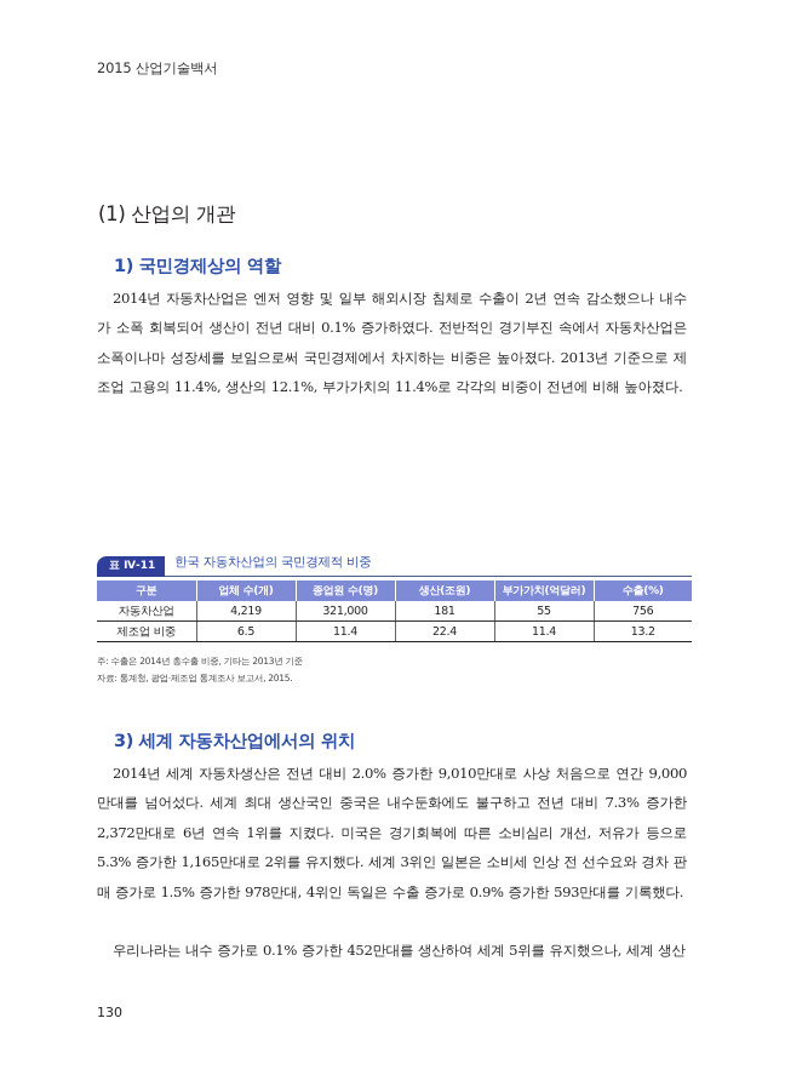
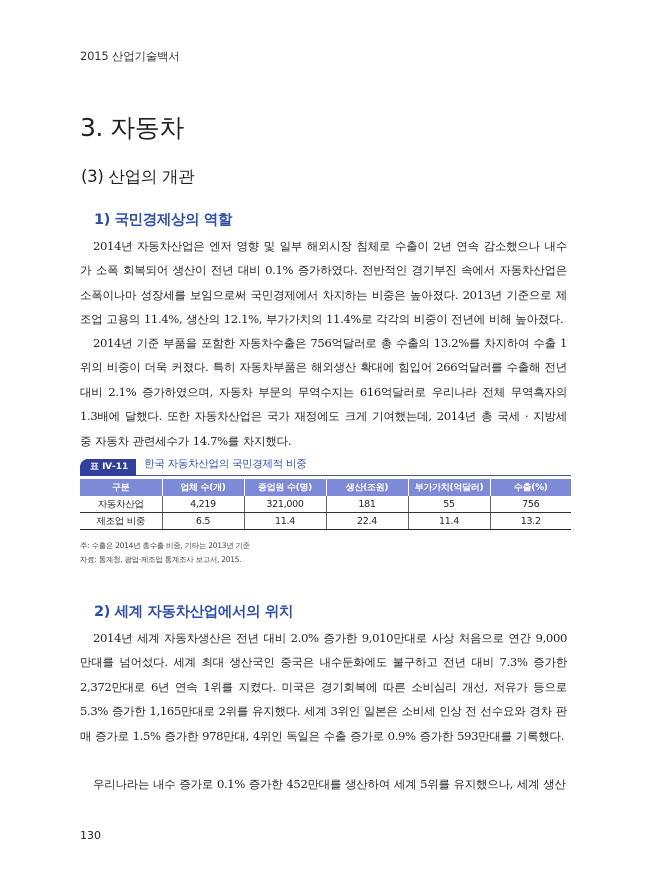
  2015 산업기술백서
+ 3. 자동차
- (1) 산업의 개관
+ (3) 산업의 개관
  1) 국민경제상의 역할
  2014년 자동차산업은 엔저 영향 및 일부 해외시장 침체로 수출이 2년 연속 감소했으나 내수가 소폭 회복되어 생산이 전년 대비 0.1% 증가하였다. 전반적인 경기부진 속에서 자동차산업은 소폭이나마 성장세를 보임으로써 국민경제에서 차지하는 비중은 높아졌다. 2013년 기준으로 제조업 고용의 11.4%, 생산의 12.1%, 부가가치의 11.4%로 각각의 비중이 전년에 비해 높아졌다.
+ 2014년 기준 부품을 포함한 자동차수출은 756억달러로 총 수출의 13.2%를 차지하여 수출 1위의 비중이 더욱 커졌다. 특히 자동차부품은 해외생산 확대에 힘입어 266억달러를 수출해 전년 대비 2.1% 증가하였으며, 자동차 부문의 무역수지는 616억달러로 우리나라 전체 무역흑자의 1.3배에 달했다. 또한 자동차산업은 국가 재정에도 크게 기여했는데, 2014년 총 국세 · 지방세 중 자동차 관련세수가 14.7%를 차지했다.
  표 Ⅳ-11
  한국 자동차산업의 국민경제적 비중
  구분	업체 수(개)	종업원 수(명)	생산(조원)	부가가치(억달러)	수출(%)
  자동차산업	4,219	321,000	181	55	756
  제조업 비중	6.5	11.4	22.4	11.4	13.2
  주: 수출은 2014년 총수출 비중, 기타는 2013년 기준
  자료: 통계청, 광업·제조업 통계조사 보고서, 2015.
- 3) 세계 자동차산업에서의 위치
+ 2) 세계 자동차산업에서의 위치
  2014년 세계 자동차생산은 전년 대비 2.0% 증가한 9,010만대로 사상 처음으로 연간 9,000만대를 넘어섰다. 세계 최대 생산국인 중국은 내수둔화에도 불구하고 전년 대비 7.3% 증가한 2,372만대로 6년 연속 1위를 지켰다. 미국은 경기회복에 따른 소비심리 개선, 저유가 등으로 5.3% 증가한 1,165만대로 2위를 유지했다. 세계 3위인 일본은 소비세 인상 전 선수요와 경차 판매 증가로 1.5% 증가한 978만대, 4위인 독일은 수출 증가로 0.9% 증가한 593만대를 기록했다.
  우리나라는 내수 증가로 0.1% 증가한 452만대를 생산하여 세계 5위를 유지했으나, 세계 생산
  130
